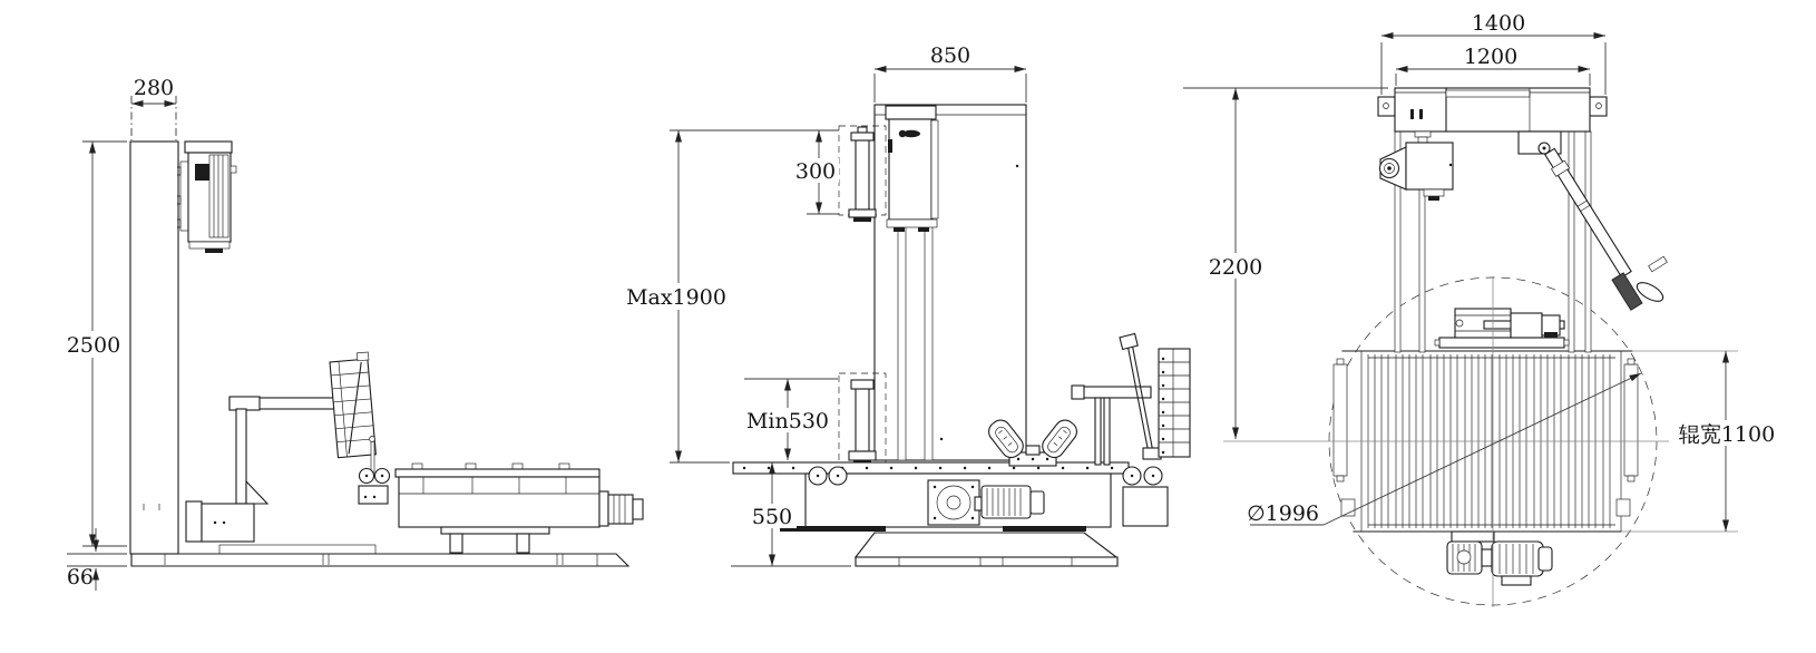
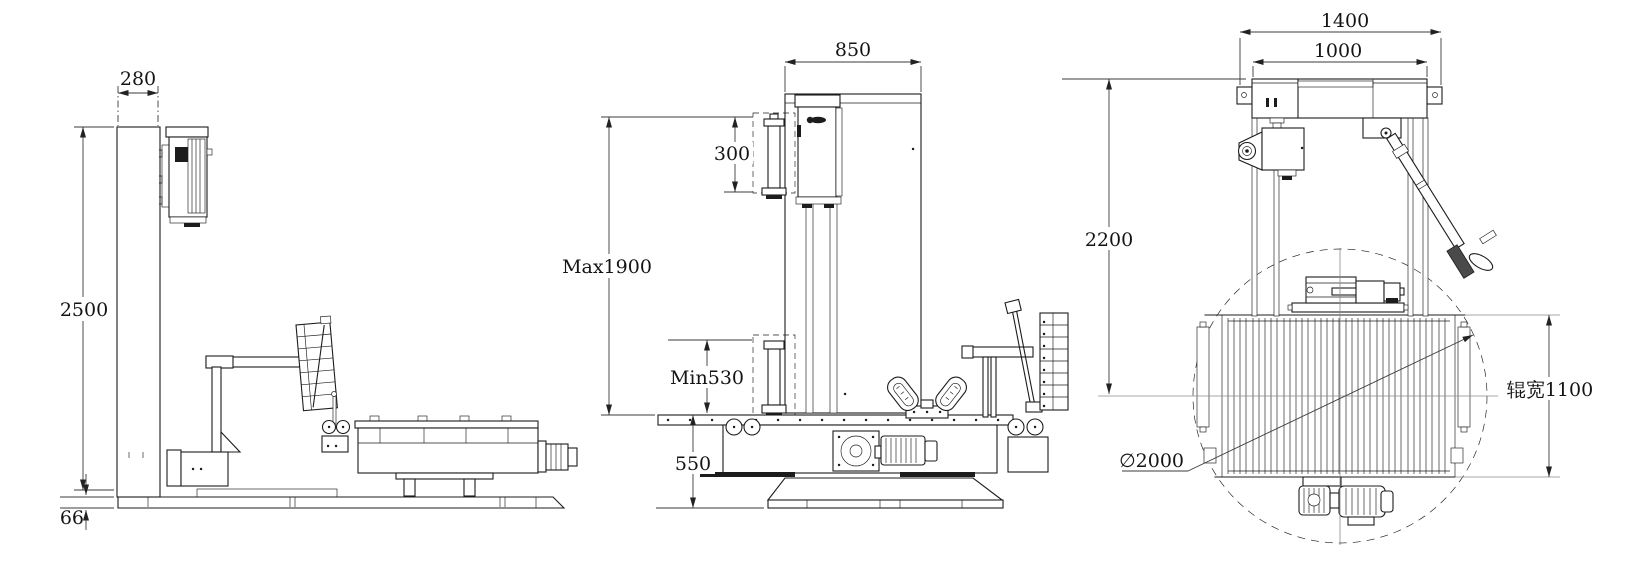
  280
  2500
  66
  850
  300
  Max1900
  Min530
  550
  1400
- 1200
+ 1000
  2200
  辊宽1100
- ∅1996
+ ∅2000
